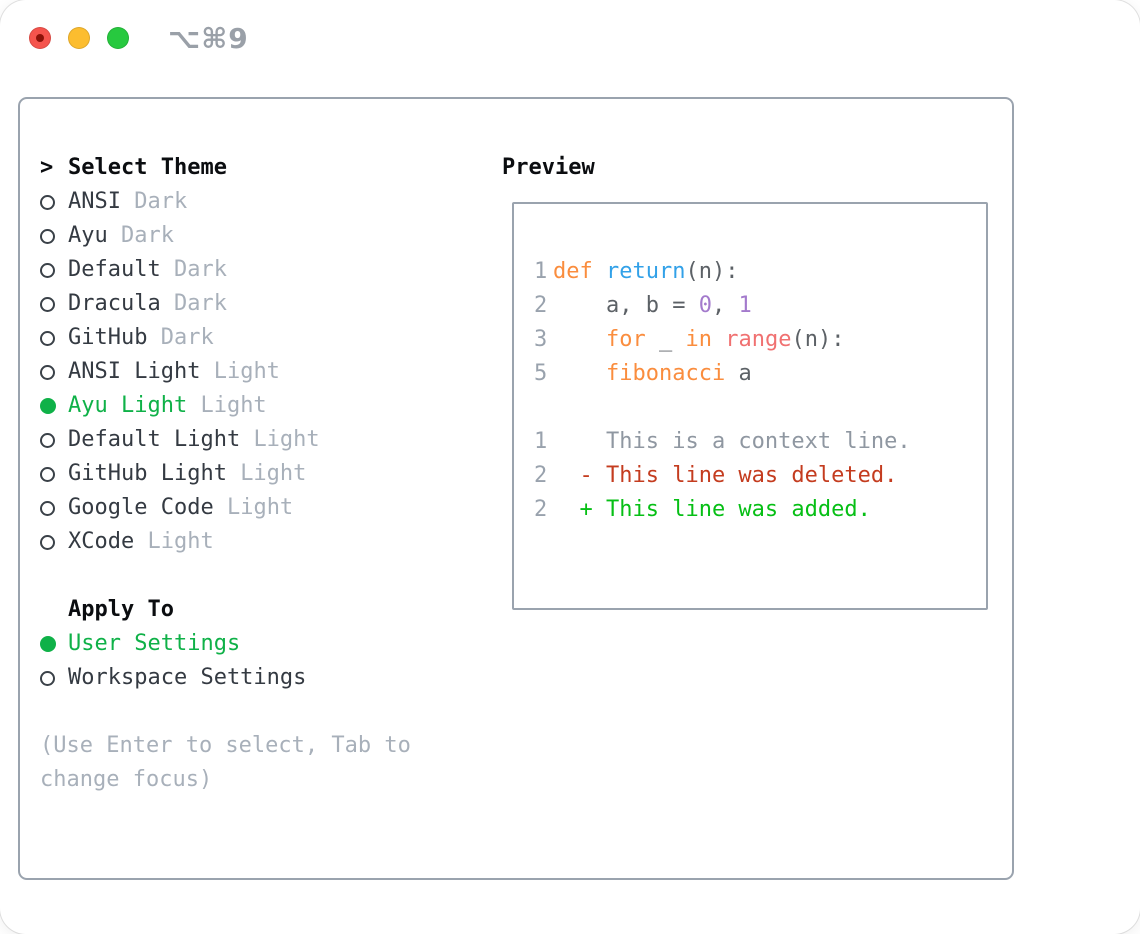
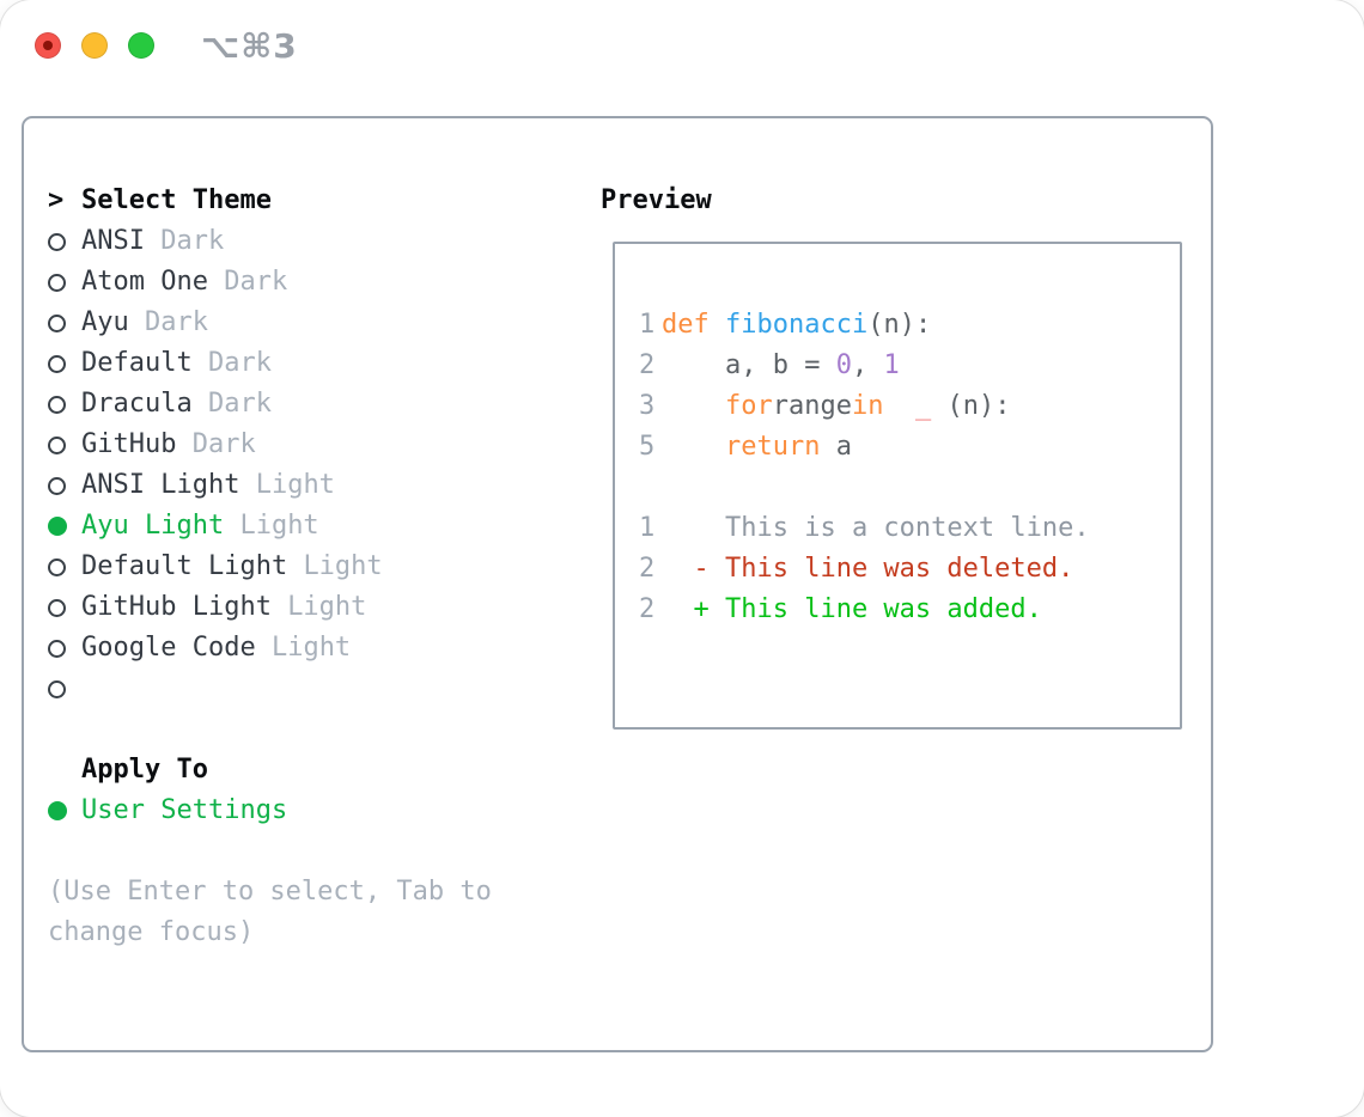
- ⌥⌘9
+ ⌥⌘3
  >
  Select Theme
  ANSI Dark
+ Atom One Dark
  Ayu Dark
  Default Dark
  Dracula Dark
  GitHub Dark
  ANSI Light Light
  Ayu Light Light
  Default Light Light
  GitHub Light Light
  Google Code Light
- XCode Light
  Apply To
  User Settings
- Workspace Settings
  (Use Enter to select, Tab to change focus)
  Preview
  1
  def
- return
+ fibonacci
  (n):
  2
  a, b =
  0
  ,
  1
  3
  for
- _
+ range
  in
- range
+ _
  (n):
  5
- fibonacci
+ return
  a
  1
  This is a context line.
  2
  - This line was deleted.
  2
  + This line was added.
